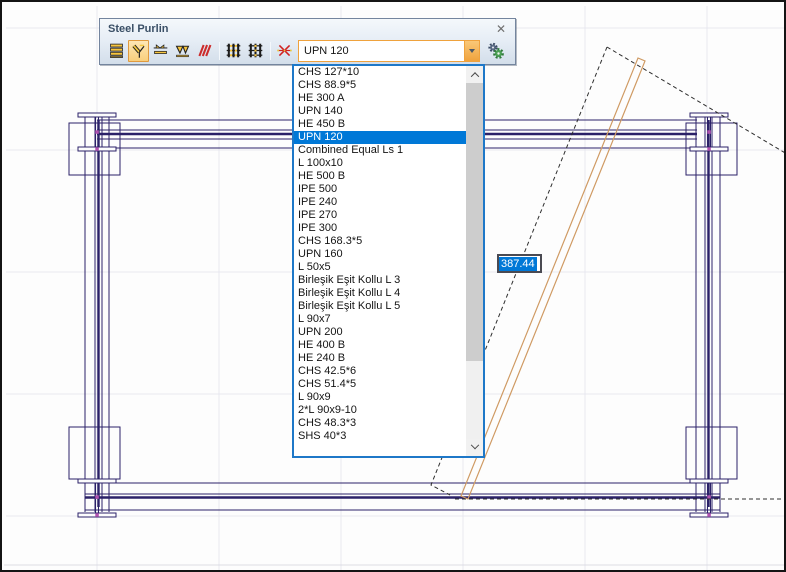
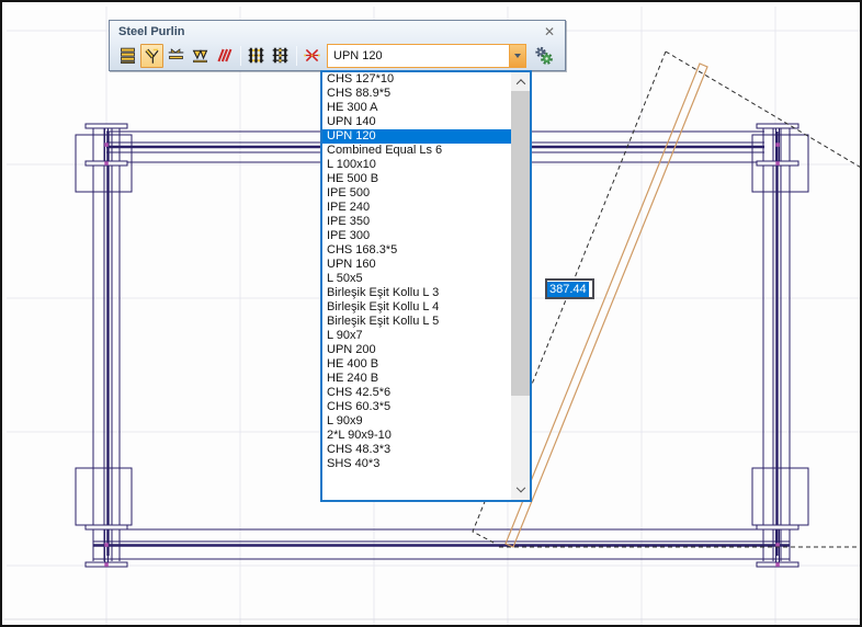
  387.44
  Steel Purlin
  ✕
  UPN 120
  CHS 127*10
  CHS 88.9*5
  HE 300 A
  UPN 140
- HE 450 B
  UPN 120
- Combined Equal Ls 1
+ Combined Equal Ls 6
  L 100x10
  HE 500 B
  IPE 500
  IPE 240
- IPE 270
+ IPE 350
  IPE 300
  CHS 168.3*5
  UPN 160
  L 50x5
  Birleşik Eşit Kollu L 3
  Birleşik Eşit Kollu L 4
  Birleşik Eşit Kollu L 5
  L 90x7
  UPN 200
  HE 400 B
  HE 240 B
  CHS 42.5*6
- CHS 51.4*5
+ CHS 60.3*5
  L 90x9
  2*L 90x9-10
  CHS 48.3*3
  SHS 40*3
